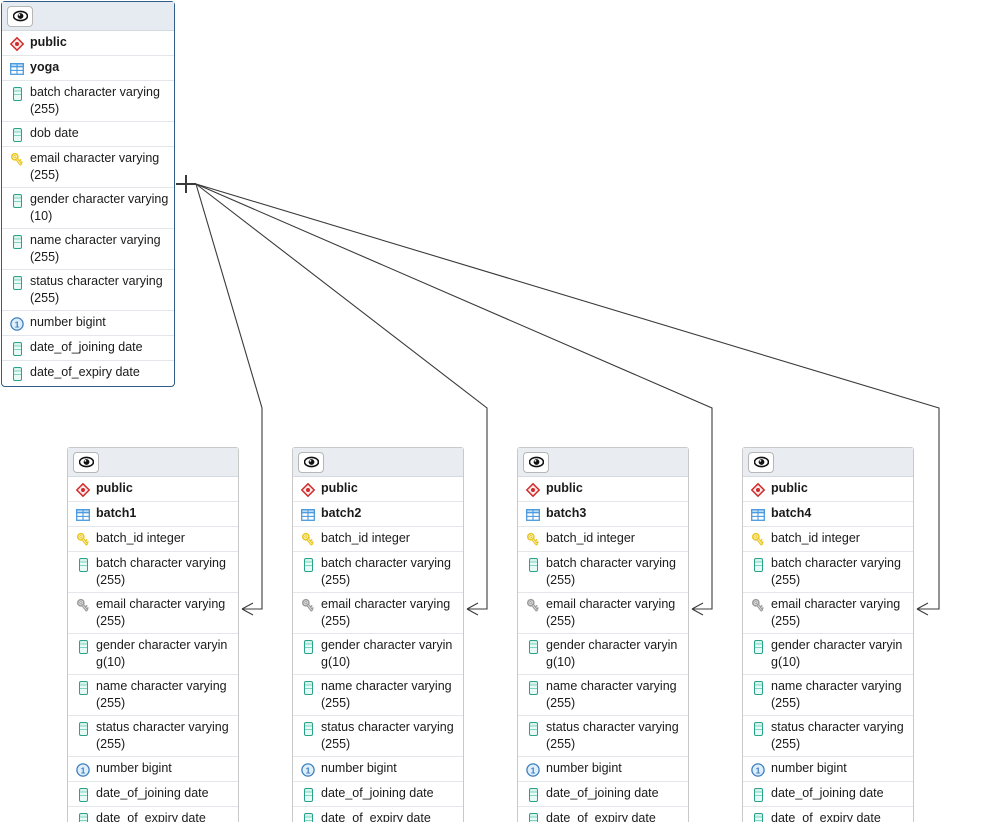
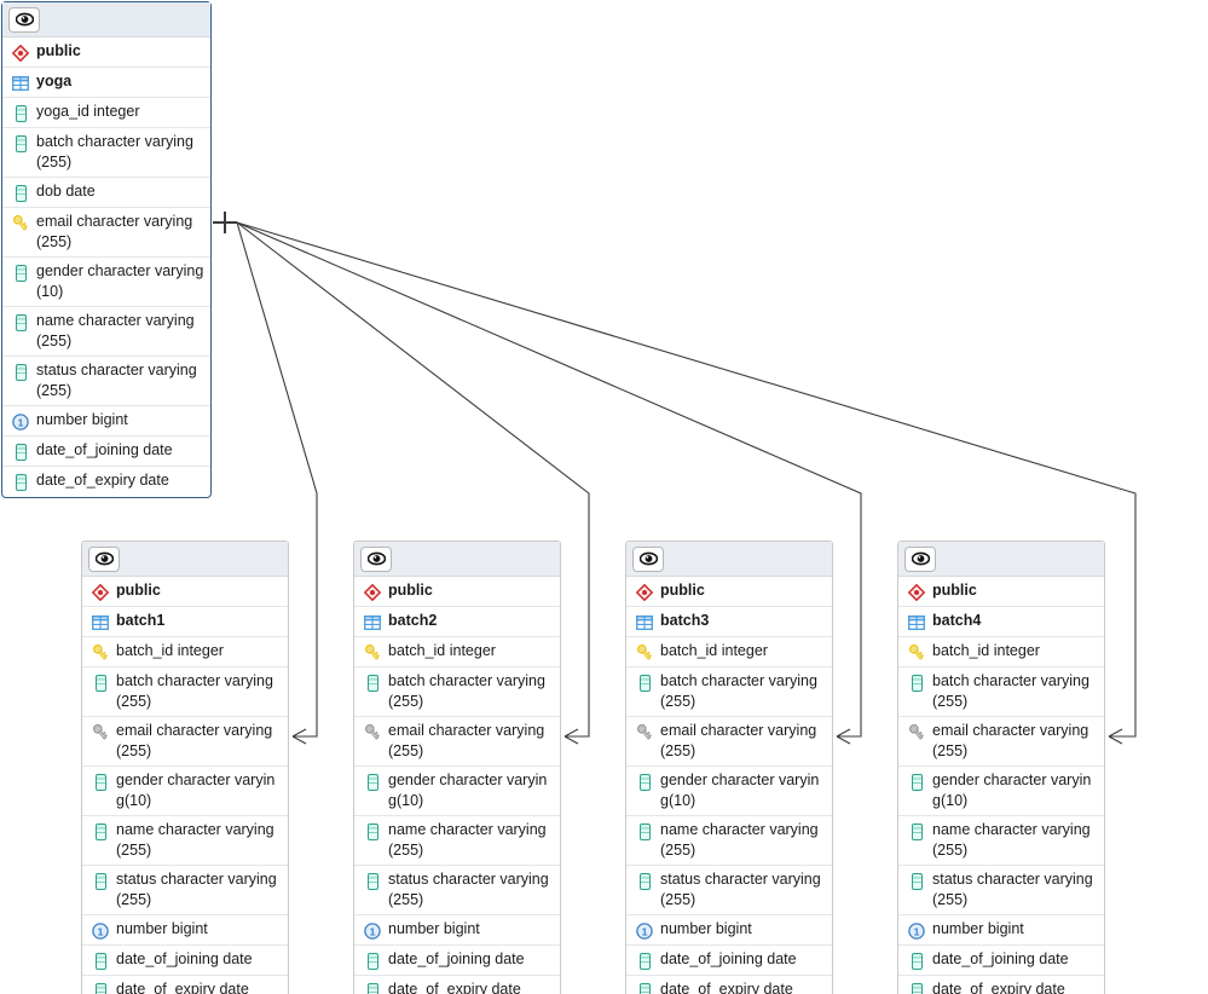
  public
  yoga
+ yoga_id integer
  batch character varying(255)
  dob date
  email character varying(255)
  gender character varying(10)
  name character varying(255)
  status character varying(255)
  1
  number bigint
  date_of_joining date
  date_of_expiry date
  public
  batch1
  batch_id integer
  batch character varying(255)
  email character varying(255)
  gender character varying(10)
  name character varying(255)
  status character varying(255)
  1
  number bigint
  date_of_joining date
  date_of_expiry date
  public
  batch2
  batch_id integer
  batch character varying(255)
  email character varying(255)
  gender character varying(10)
  name character varying(255)
  status character varying(255)
  1
  number bigint
  date_of_joining date
  date_of_expiry date
  public
  batch3
  batch_id integer
  batch character varying(255)
  email character varying(255)
  gender character varying(10)
  name character varying(255)
  status character varying(255)
  1
  number bigint
  date_of_joining date
  date_of_expiry date
  public
  batch4
  batch_id integer
  batch character varying(255)
  email character varying(255)
  gender character varying(10)
  name character varying(255)
  status character varying(255)
  1
  number bigint
  date_of_joining date
  date_of_expiry date
